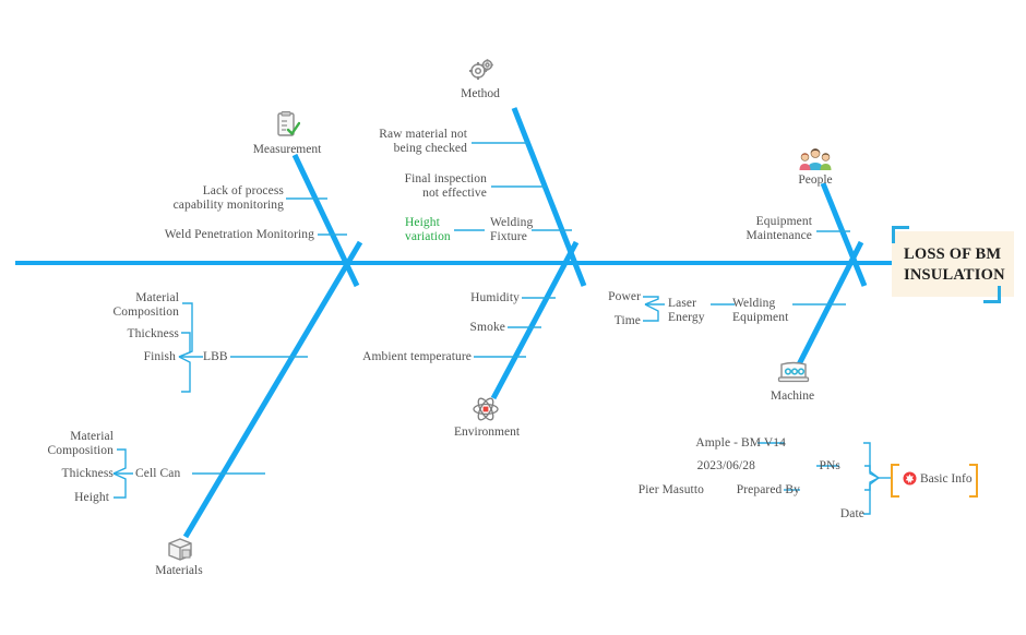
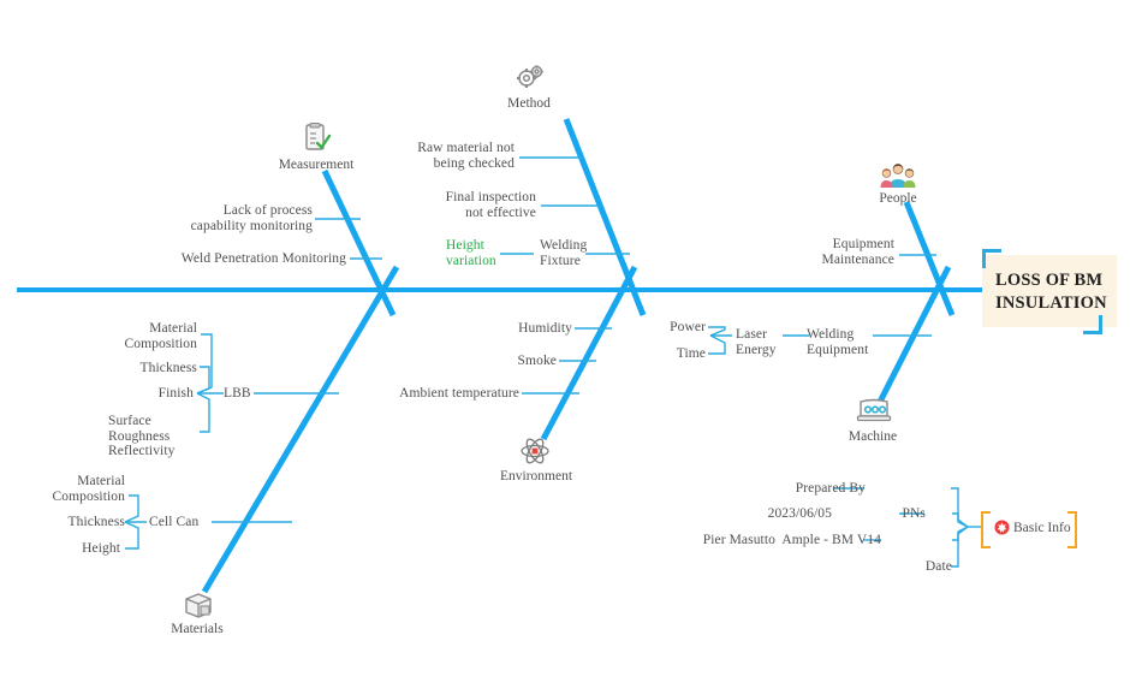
  LOSS OF BM
  INSULATION
  Measurement
  Lack of process
  capability monitoring
  Weld Penetration Monitoring
  Method
  Raw material not
  being checked
  Final inspection
  not effective
  Welding
  Fixture
  Height
  variation
  People
  Equipment
  Maintenance
  Materials
  LBB
  Material
  Composition
  Thickness
  Finish
+ Surface
+ Roughness
+ Reflectivity
  Cell Can
  Material
  Composition
  Thickness
  Height
  Environment
  Humidity
  Smoke
  Ambient temperature
  Machine
  Welding
  Equipment
  Laser
  Energy
  Power
  Time
  Basic Info
- Ample - BM V14
+ Prepared By
  PNs
- 2023/06/28
+ 2023/06/05
- Prepared By
+ Ample - BM V14
  Pier Masutto
  Date
